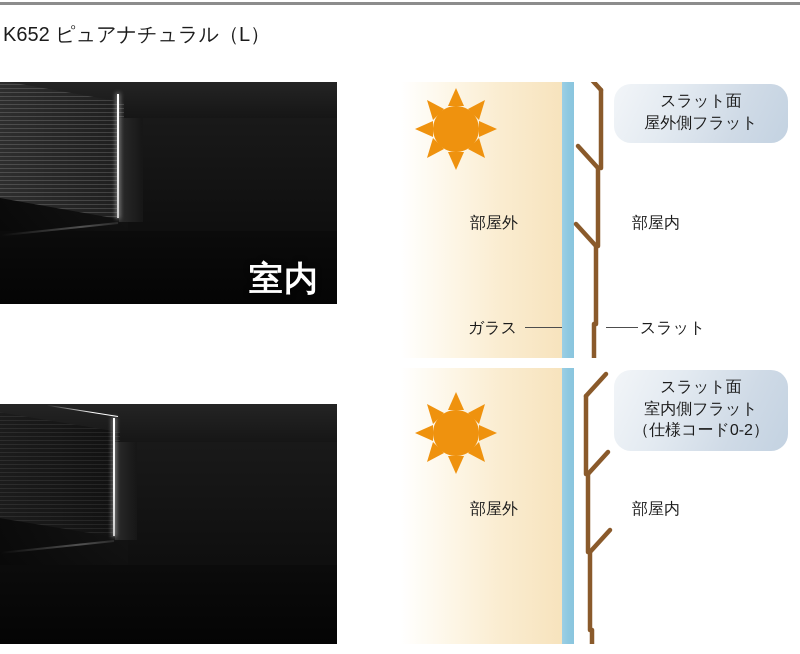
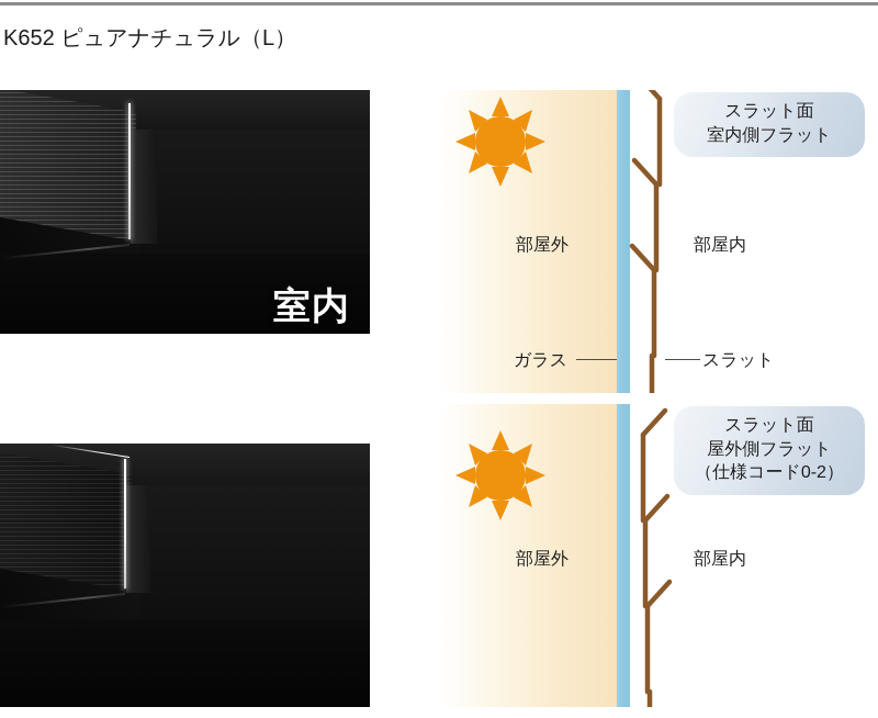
  K652 ピュアナチュラル（L）
  室内
  部屋外
  部屋内
  ガラス
  スラット
  スラット面
- 屋外側フラット
+ 室内側フラット
  部屋外
  部屋内
  スラット面
- 室内側フラット
+ 屋外側フラット
  （仕様コード0-2）
